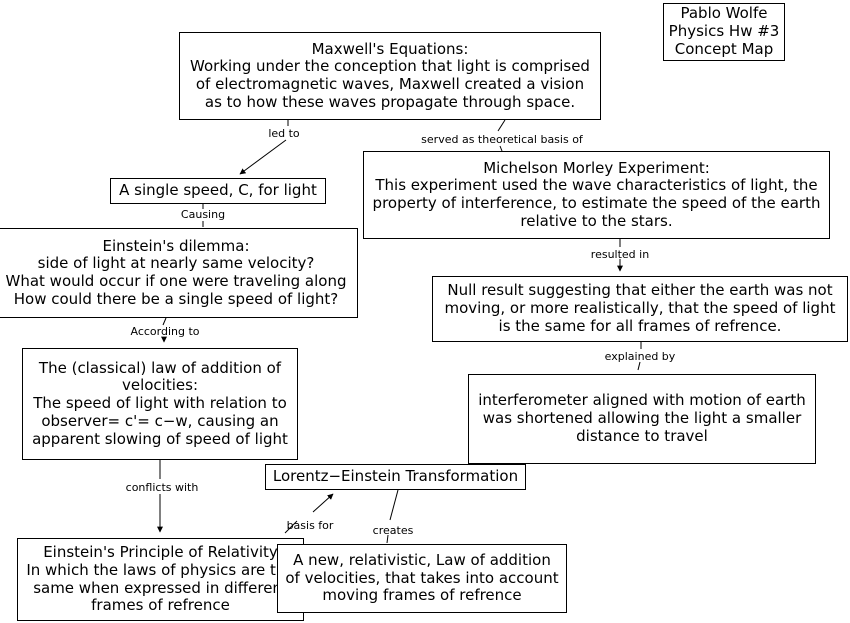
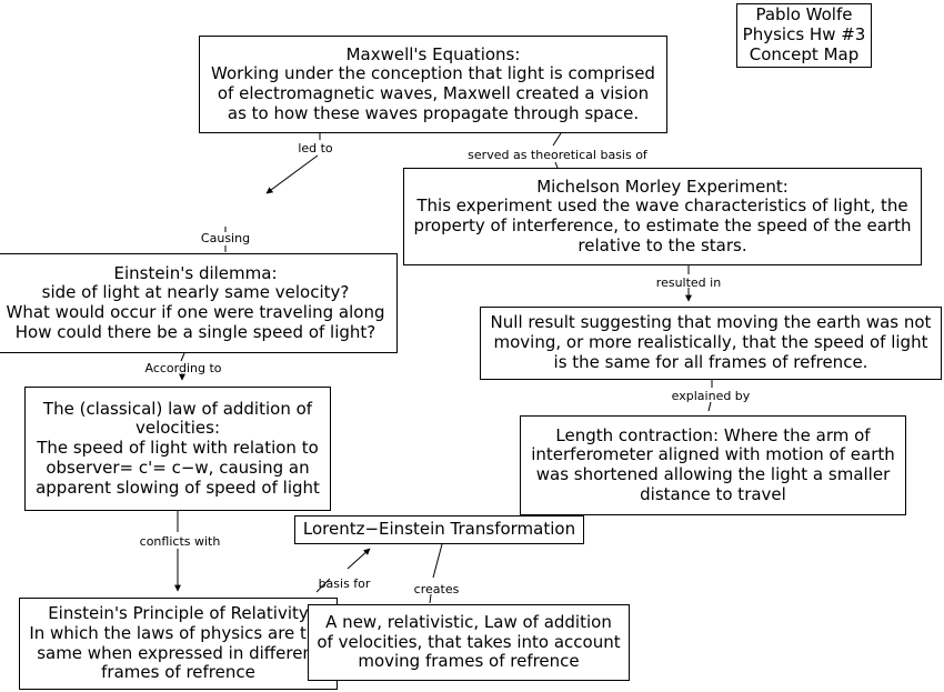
  Pablo Wolfe
  Physics Hw #3
  Concept Map
  Maxwell's Equations:
  Working under the conception that light is comprised
  of electromagnetic waves, Maxwell created a vision
  as to how these waves propagate through space.
- A single speed, C, for light
  Michelson Morley Experiment:
  This experiment used the wave characteristics of light, the
  property of interference, to estimate the speed of the earth
  relative to the stars.
  Einstein's dilemma:
  side of light at nearly same velocity?
  What would occur if one were traveling along
  How could there be a single speed of light?
- Null result suggesting that either the earth was not
+ Null result suggesting that moving the earth was not
  moving, or more realistically, that the speed of light
  is the same for all frames of refrence.
  The (classical) law of addition of
  velocities:
  The speed of light with relation to
  observer= c'= c−w, causing an
  apparent slowing of speed of light
+ Length contraction: Where the arm of
  interferometer aligned with motion of earth
  was shortened allowing the light a smaller
  distance to travel
  Lorentz−Einstein Transformation
  Einstein's Principle of Relativity
  In which the laws of physics are t
  same when expressed in differe
  frames of refrence
  A new, relativistic, Law of addition
  of velocities, that takes into account
  moving frames of refrence
  led to
  served as theoretical basis of
  Causing
  resulted in
  According to
  explained by
  conflicts with
  basis for
  creates
